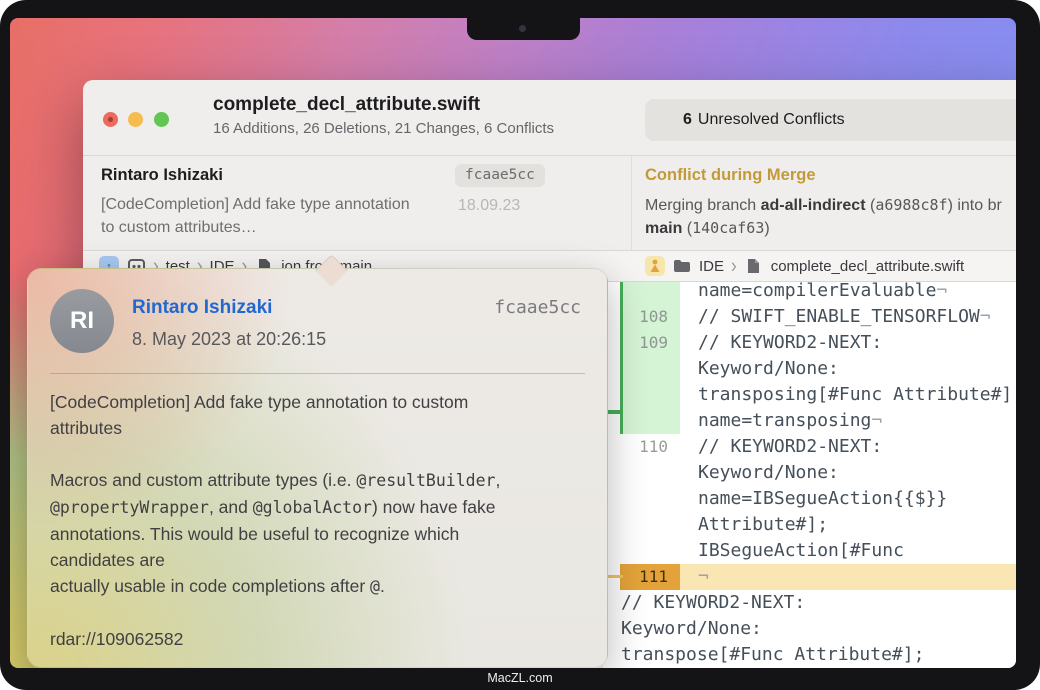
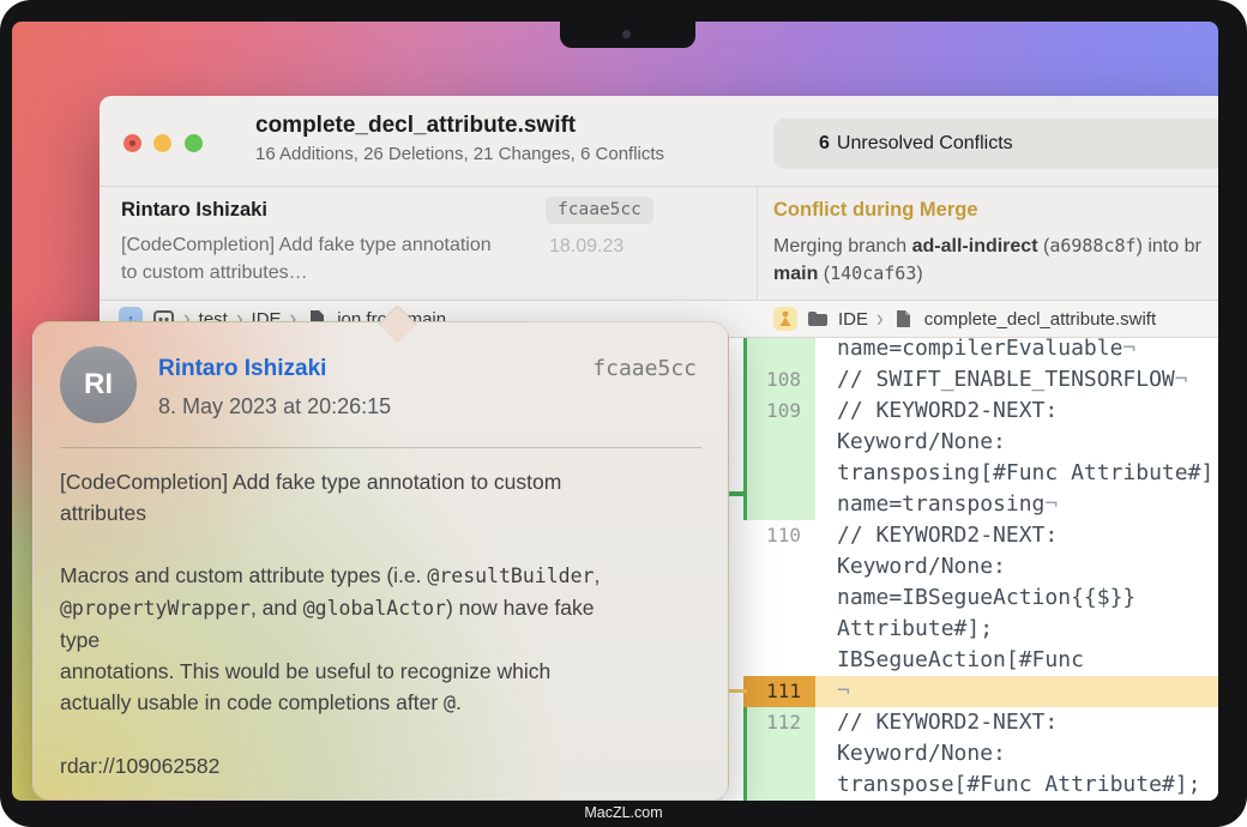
  complete_decl_attribute.swift
  16 Additions, 26 Deletions, 21 Changes, 6 Conflicts
  6
  Unresolved Conflicts
  Rintaro Ishizaki
  fcaae5cc
  [CodeCompletion] Add fake type annotation
  to custom attributes…
  18.09.23
  Conflict during Merge
  Merging branch ad-all-indirect (a6988c8f) into br
  main (140caf63)
  ↑
  ›
  test
  ›
  IDE
  ›
  ion fr main
  IDE
  ›
  complete_decl_attribute.swift
  name=compilerEvaluable¬
  108
  // SWIFT_ENABLE_TENSORFLOW¬
  109
  // KEYWORD2-NEXT:
  Keyword/None:
  transposing[#Func Attribute#]
  name=transposing¬
  110
  // KEYWORD2-NEXT:
  Keyword/None:
  name=IBSegueAction{{$}}
  Attribute#];
  IBSegueAction[#Func
  111
  ¬
+ 112
  // KEYWORD2-NEXT:
  Keyword/None:
  transpose[#Func Attribute#];
  RI
  Rintaro Ishizaki
  fcaae5cc
  8. May 2023 at 20:26:15
  [CodeCompletion] Add fake type annotation to custom
  attributes
  Macros and custom attribute types (i.e. @resultBuilder,
  @propertyWrapper, and @globalActor) now have fake
+ type
  annotations. This would be useful to recognize which
- candidates are
  actually usable in code completions after @.
  rdar://109062582
  MacZL.com
